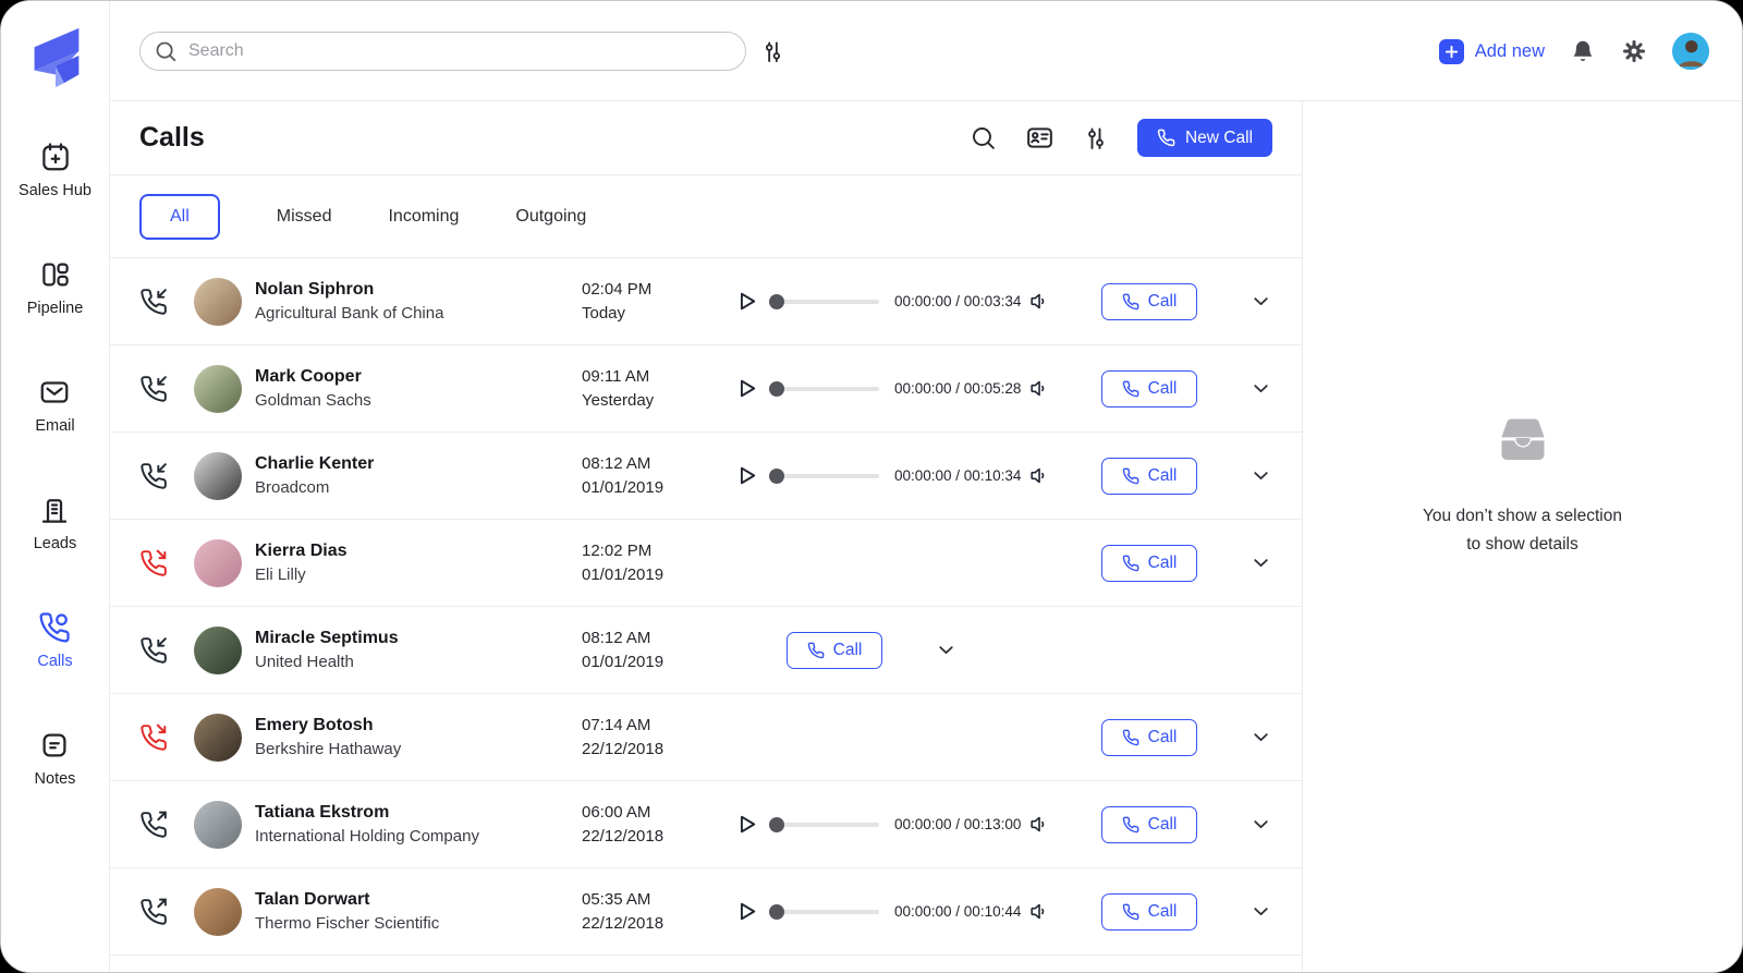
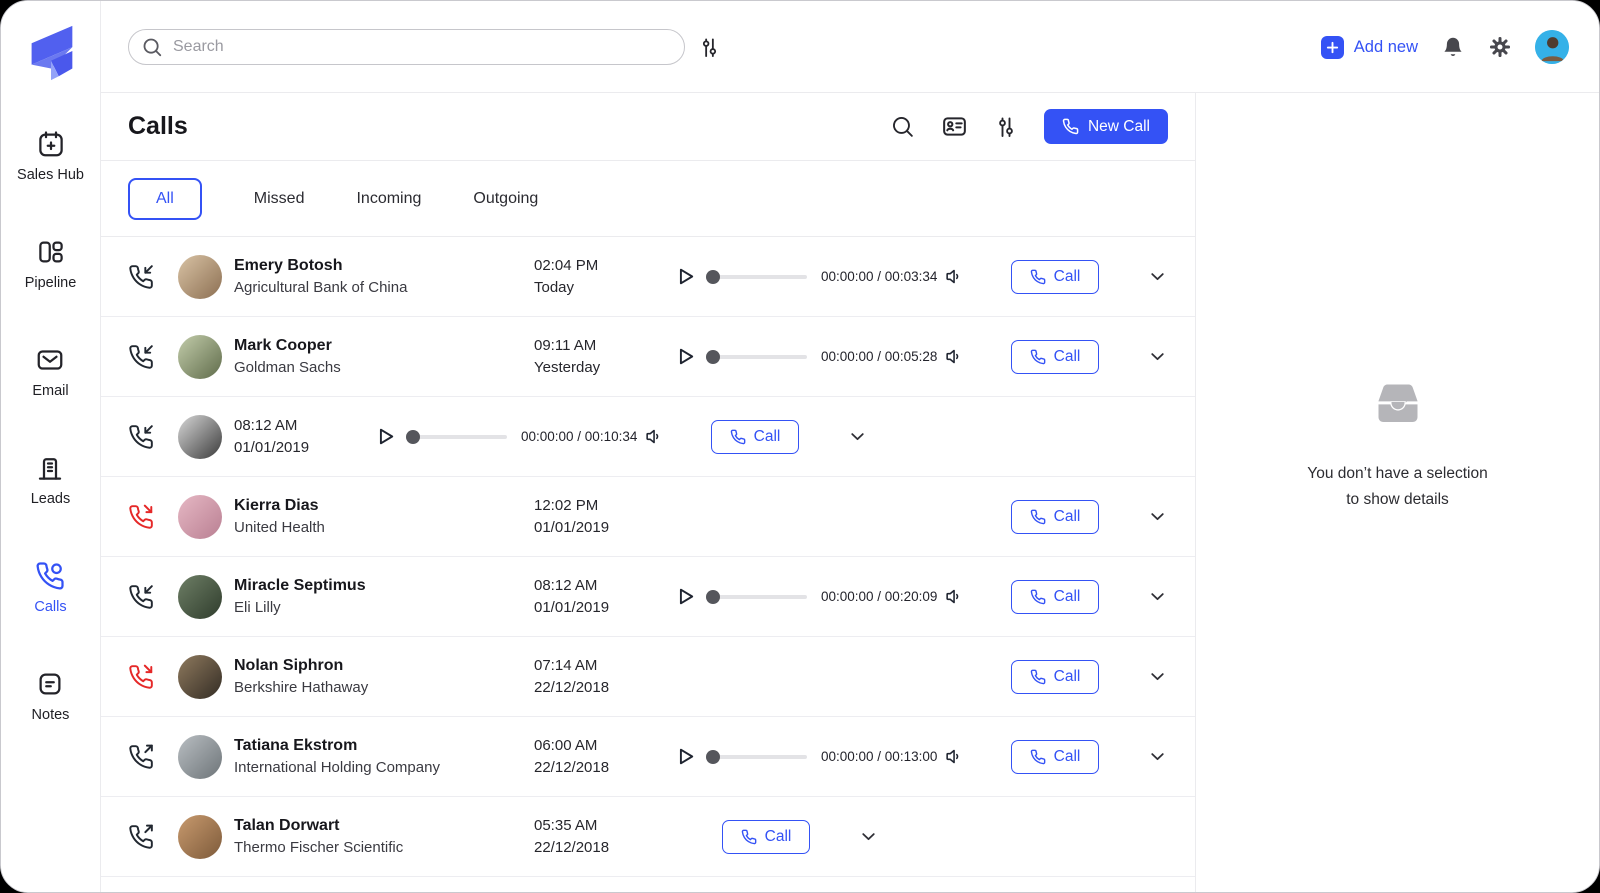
  Sales Hub
  Pipeline
  Email
  Leads
  Calls
  Notes
  Search
  Add new
  Calls
  New Call
  All
  Missed
  Incoming
  Outgoing
- Nolan Siphron
+ Emery Botosh
  Agricultural Bank of China
  02:04 PM
  Today
  00:00:00 / 00:03:34
  Call
  Mark Cooper
  Goldman Sachs
  09:11 AM
  Yesterday
  00:00:00 / 00:05:28
  Call
- Charlie Kenter
- Broadcom
  08:12 AM
  01/01/2019
  00:00:00 / 00:10:34
  Call
  Kierra Dias
- Eli Lilly
+ United Health
  12:02 PM
  01/01/2019
  Call
  Miracle Septimus
- United Health
+ Eli Lilly
  08:12 AM
  01/01/2019
+ 00:00:00 / 00:20:09
  Call
- Emery Botosh
+ Nolan Siphron
  Berkshire Hathaway
  07:14 AM
  22/12/2018
  Call
  Tatiana Ekstrom
  International Holding Company
  06:00 AM
  22/12/2018
  00:00:00 / 00:13:00
  Call
  Talan Dorwart
  Thermo Fischer Scientific
  05:35 AM
  22/12/2018
- 00:00:00 / 00:10:44
  Call
- You don’t show a selection
+ You don’t have a selection
  to show details
